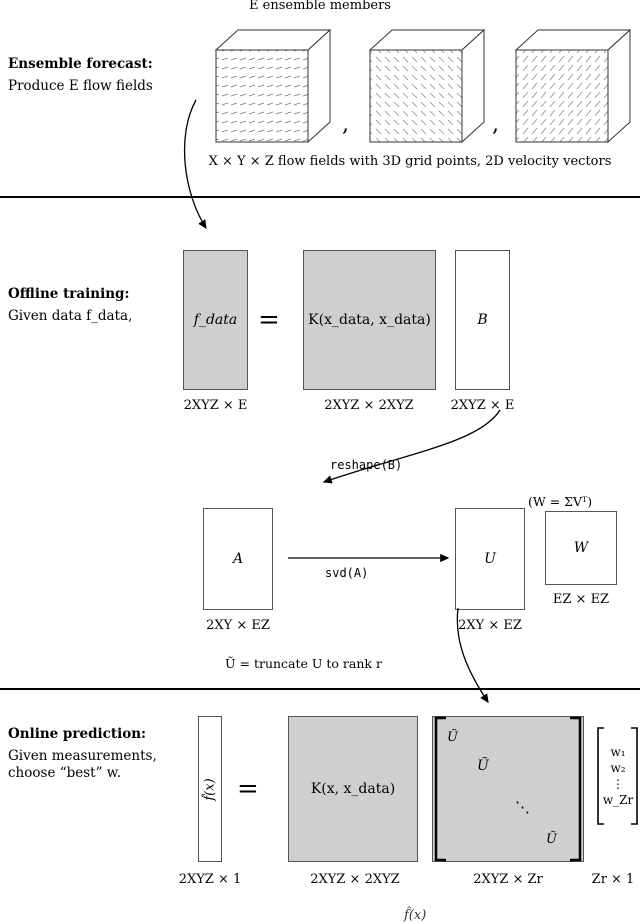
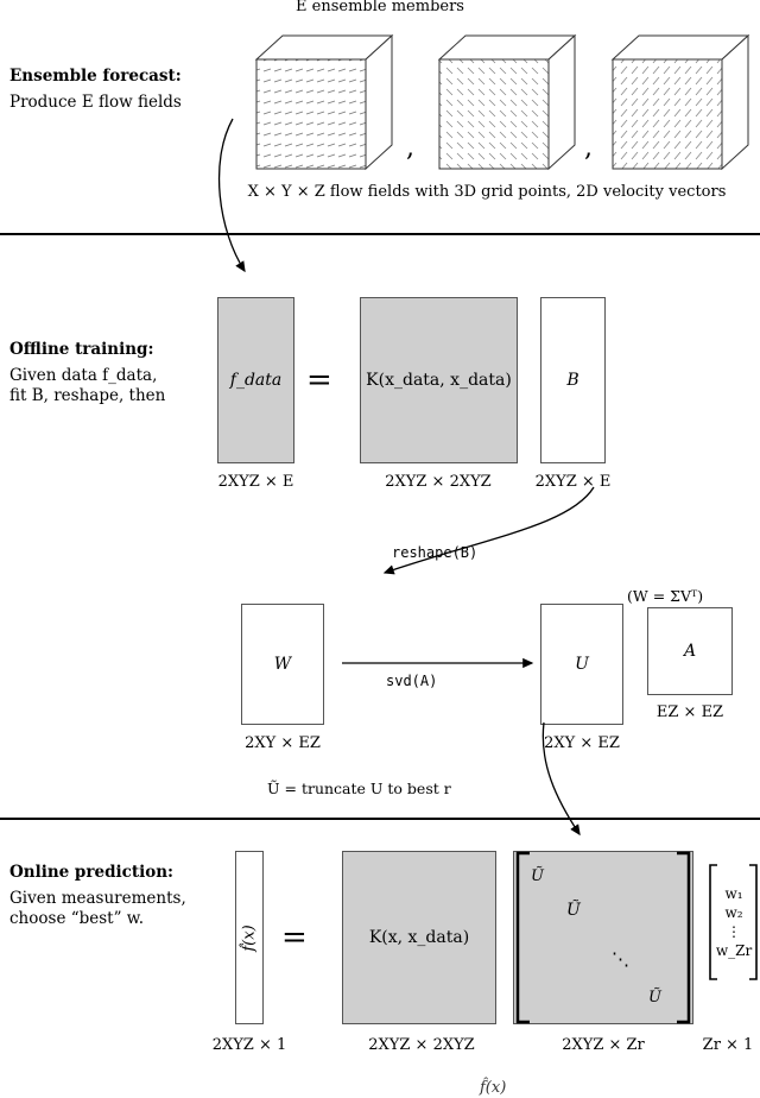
  E ensemble members
  Ensemble forecast:
  Produce E flow fields
  ,
  ,
  X × Y × Z flow fields with 3D grid points, 2D velocity vectors
  Offline training:
  Given data f_data,
+ fit B, reshape, then
  f_data
  2XYZ × E
  =
  K(x_data, x_data)
  2XYZ × 2XYZ
  B
  2XYZ × E
  reshape(B)
  (W = ΣVᵀ)
- A
+ W
  2XY × EZ
  svd(A)
  U
  2XY × EZ
- W
+ A
  EZ × EZ
- Ũ = truncate U to rank r
+ Ũ = truncate U to best r
  Online prediction:
  Given measurements,
  choose “best” w.
  2XYZ × 1
  =
  K(x, x_data)
  2XYZ × 2XYZ
  Ũ
  Ũ
  ⋱
  Ũ
  2XYZ × Zr
  w₁
  w₂
  ⋮
  w_Zr
  Zr × 1
  f̂(x)
